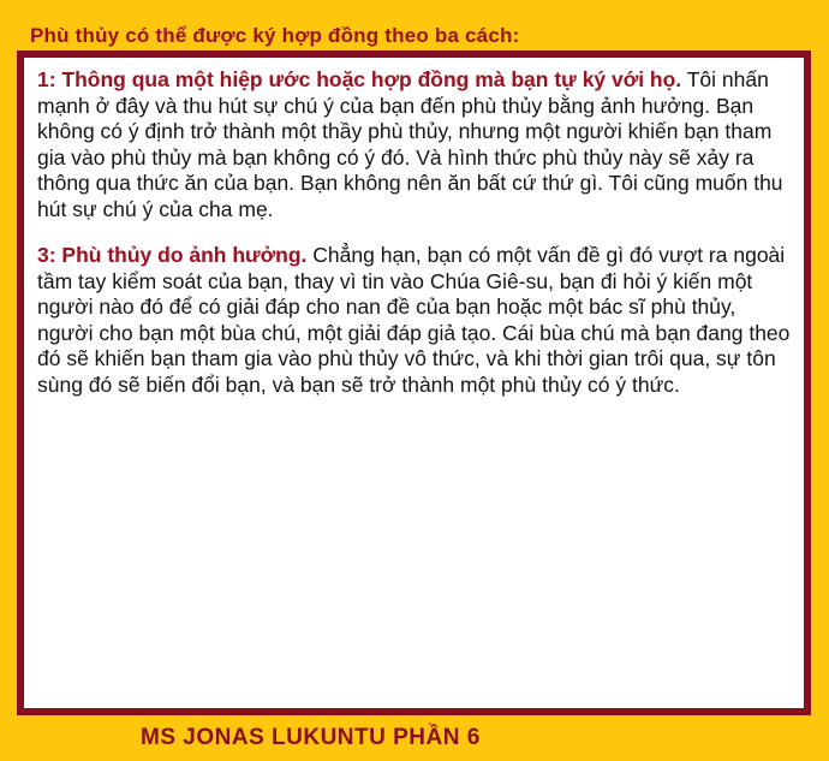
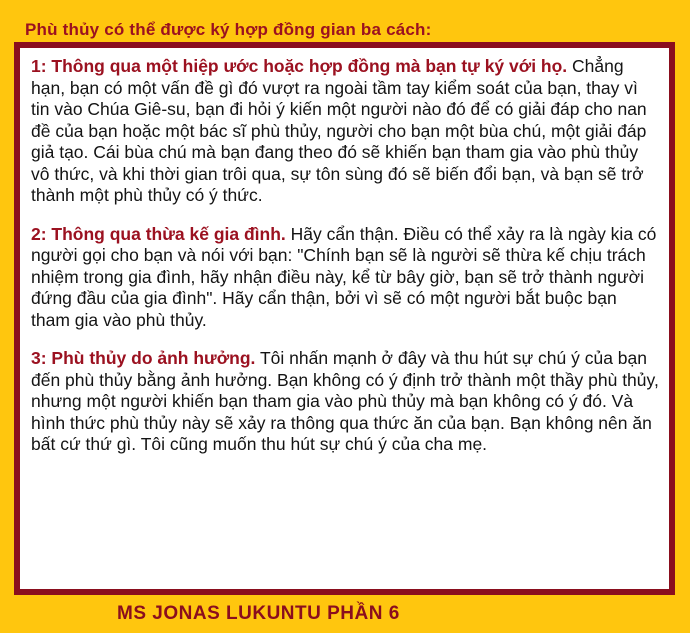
- Phù thủy có thể được ký hợp đồng theo ba cách:
+ Phù thủy có thể được ký hợp đồng gian ba cách:
- 1: Thông qua một hiệp ước hoặc hợp đồng mà bạn tự ký với họ. Tôi nhấn mạnh ở đây và thu hút sự chú ý của bạn đến phù thủy bằng ảnh hưởng. Bạn không có ý định trở thành một thầy phù thủy, nhưng một người khiến bạn tham gia vào phù thủy mà bạn không có ý đó. Và hình thức phù thủy này sẽ xảy ra thông qua thức ăn của bạn. Bạn không nên ăn bất cứ thứ gì. Tôi cũng muốn thu hút sự chú ý của cha mẹ.
+ 1: Thông qua một hiệp ước hoặc hợp đồng mà bạn tự ký với họ. Chẳng hạn, bạn có một vấn đề gì đó vượt ra ngoài tầm tay kiểm soát của bạn, thay vì tin vào Chúa Giê-su, bạn đi hỏi ý kiến một người nào đó để có giải đáp cho nan đề của bạn hoặc một bác sĩ phù thủy, người cho bạn một bùa chú, một giải đáp giả tạo. Cái bùa chú mà bạn đang theo đó sẽ khiến bạn tham gia vào phù thủy vô thức, và khi thời gian trôi qua, sự tôn sùng đó sẽ biến đổi bạn, và bạn sẽ trở thành một phù thủy có ý thức.
+ 2: Thông qua thừa kế gia đình. Hãy cẩn thận. Điều có thể xảy ra là ngày kia có người gọi cho bạn và nói với bạn: "Chính bạn sẽ là người sẽ thừa kế chịu trách nhiệm trong gia đình, hãy nhận điều này, kể từ bây giờ, bạn sẽ trở thành người đứng đầu của gia đình". Hãy cẩn thận, bởi vì sẽ có một người bắt buộc bạn tham gia vào phù thủy.
- 3: Phù thủy do ảnh hưởng. Chẳng hạn, bạn có một vấn đề gì đó vượt ra ngoài tầm tay kiểm soát của bạn, thay vì tin vào Chúa Giê-su, bạn đi hỏi ý kiến một người nào đó để có giải đáp cho nan đề của bạn hoặc một bác sĩ phù thủy, người cho bạn một bùa chú, một giải đáp giả tạo. Cái bùa chú mà bạn đang theo đó sẽ khiến bạn tham gia vào phù thủy vô thức, và khi thời gian trôi qua, sự tôn sùng đó sẽ biến đổi bạn, và bạn sẽ trở thành một phù thủy có ý thức.
+ 3: Phù thủy do ảnh hưởng. Tôi nhấn mạnh ở đây và thu hút sự chú ý của bạn đến phù thủy bằng ảnh hưởng. Bạn không có ý định trở thành một thầy phù thủy, nhưng một người khiến bạn tham gia vào phù thủy mà bạn không có ý đó. Và hình thức phù thủy này sẽ xảy ra thông qua thức ăn của bạn. Bạn không nên ăn bất cứ thứ gì. Tôi cũng muốn thu hút sự chú ý của cha mẹ.
  MS JONAS LUKUNTU PHẦN 6
